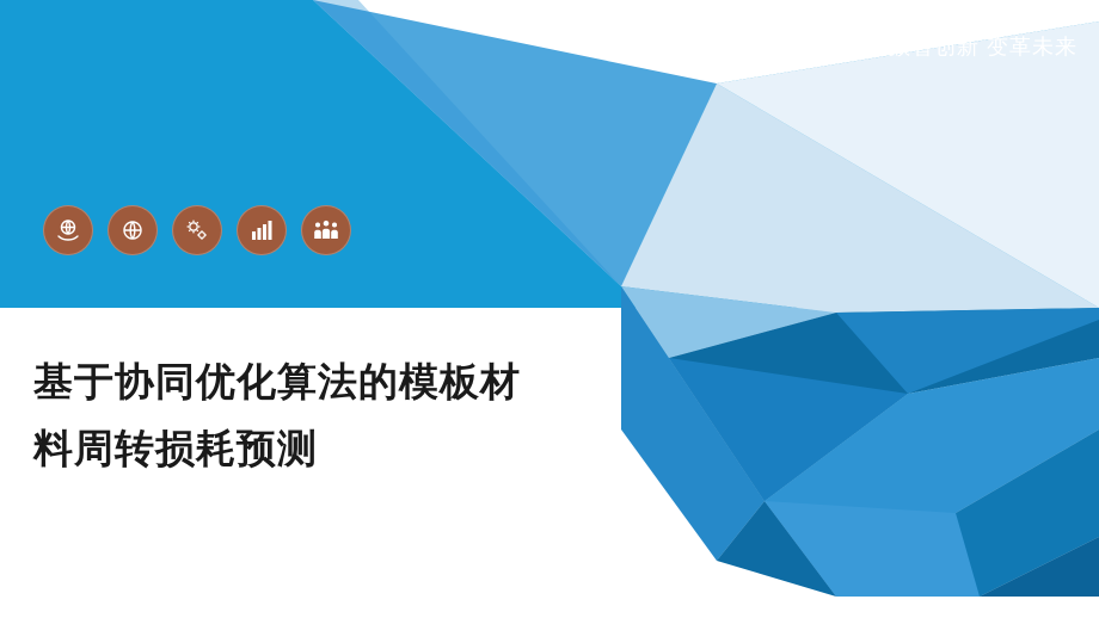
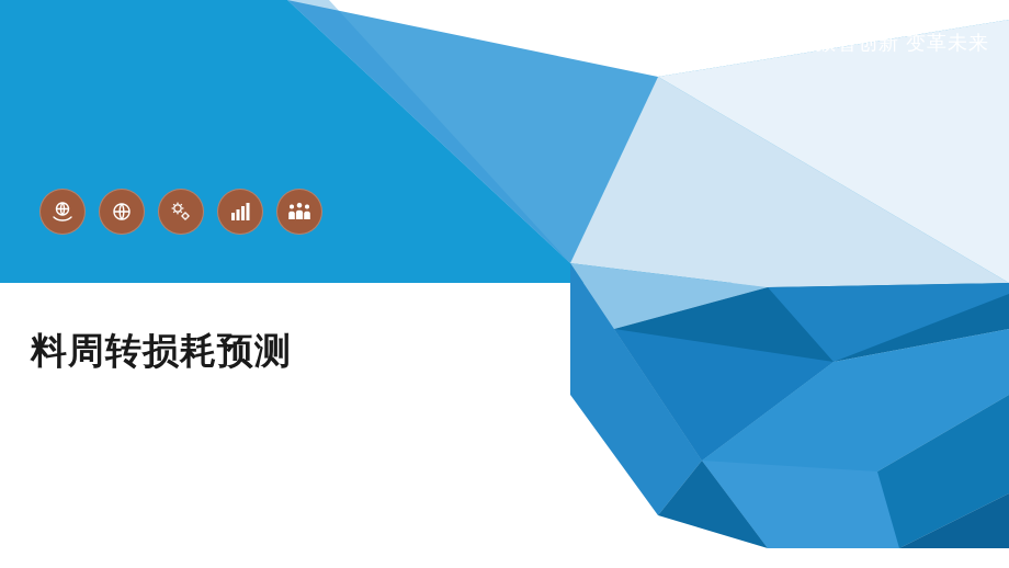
  数智创新 变革未来
- 基于协同优化算法的模板材
  料周转损耗预测
